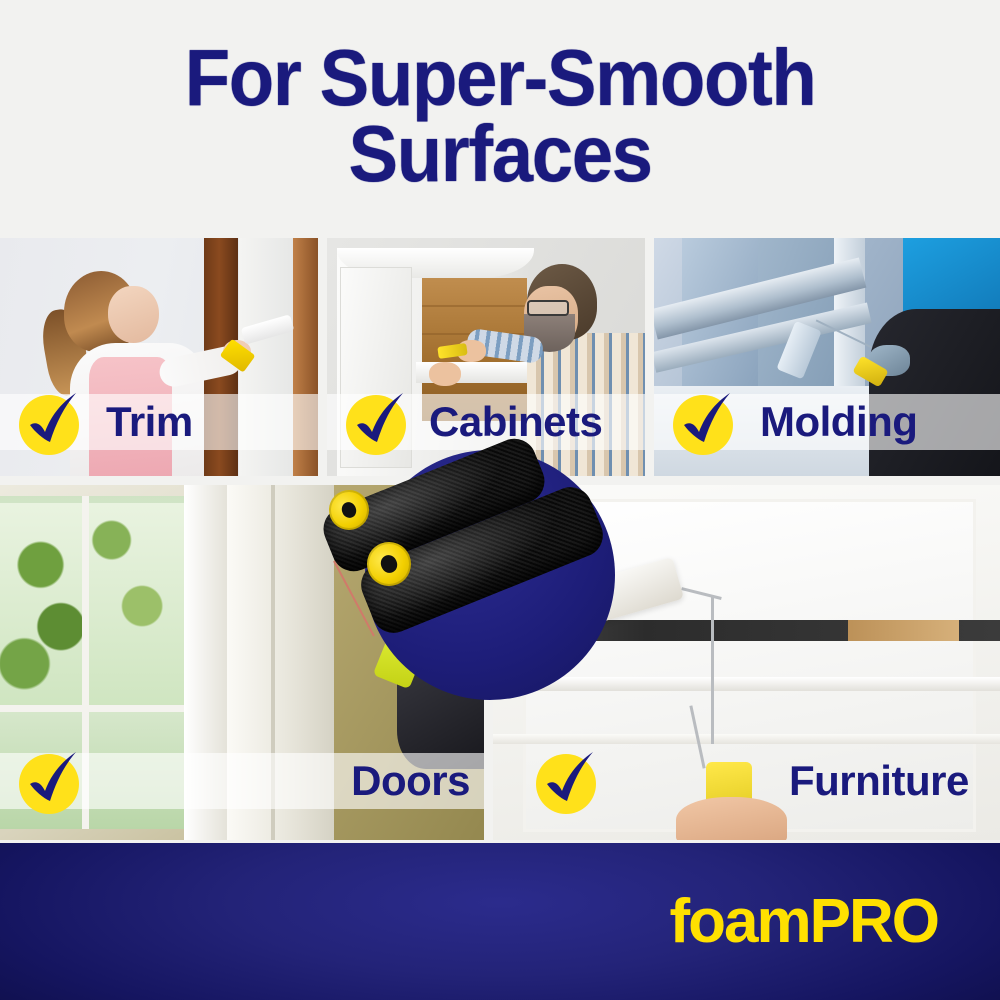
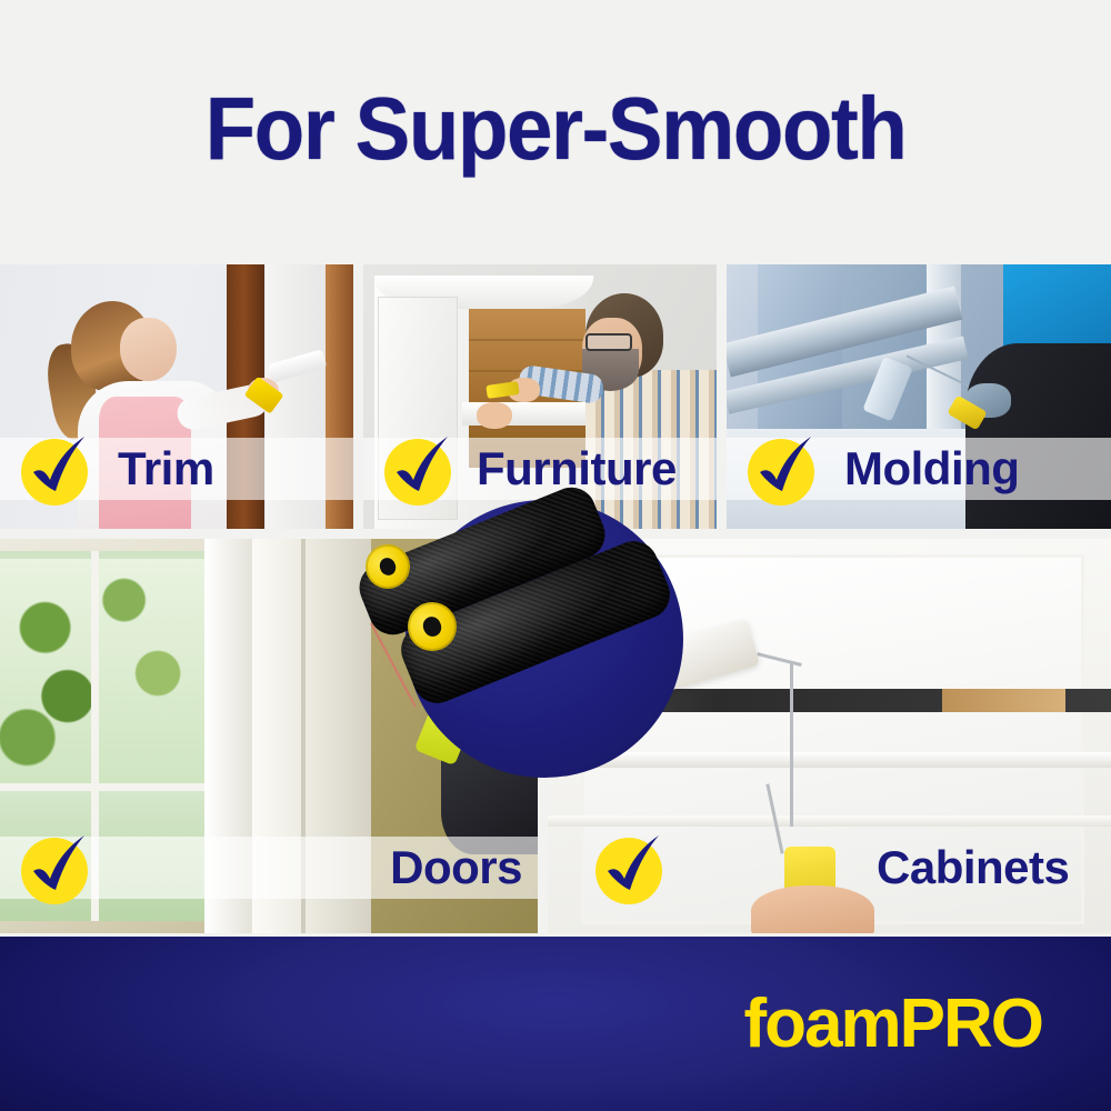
  For Super-Smooth
- Surfaces
  Trim
- Cabinets
+ Furniture
  Molding
  Doors
- Furniture
+ Cabinets
  foamPRO
